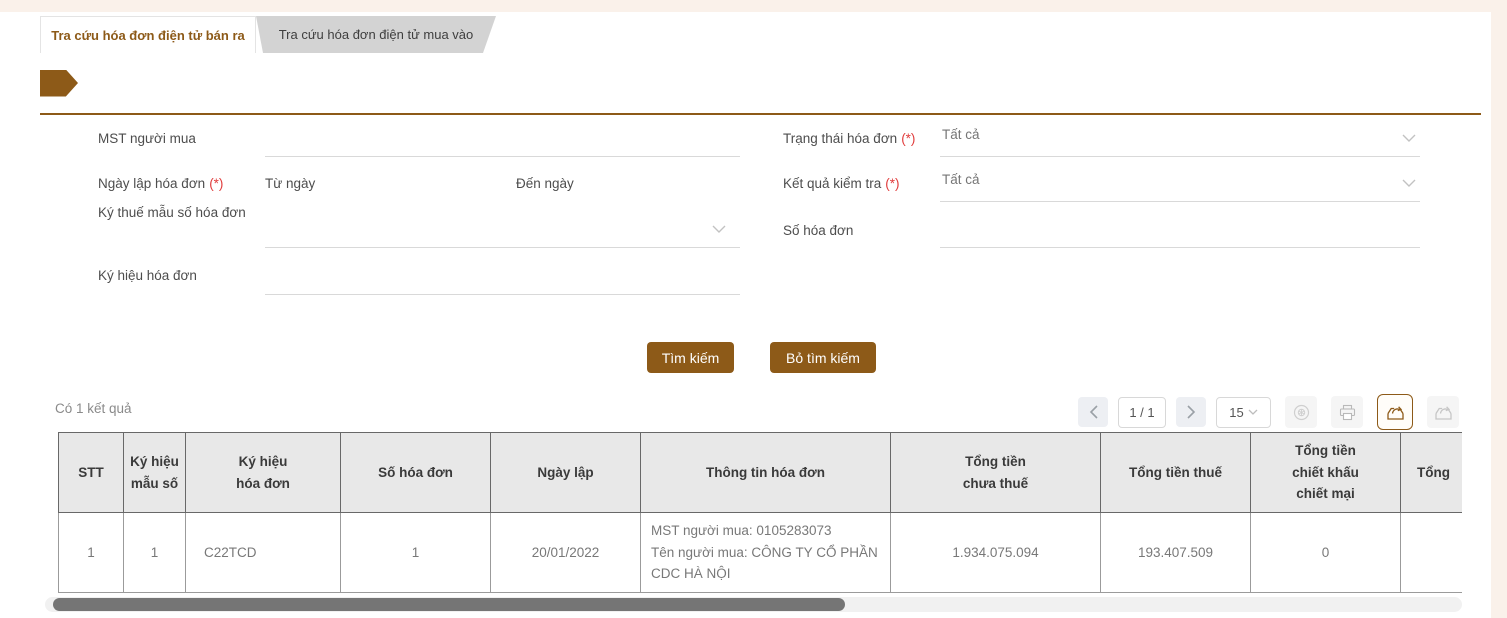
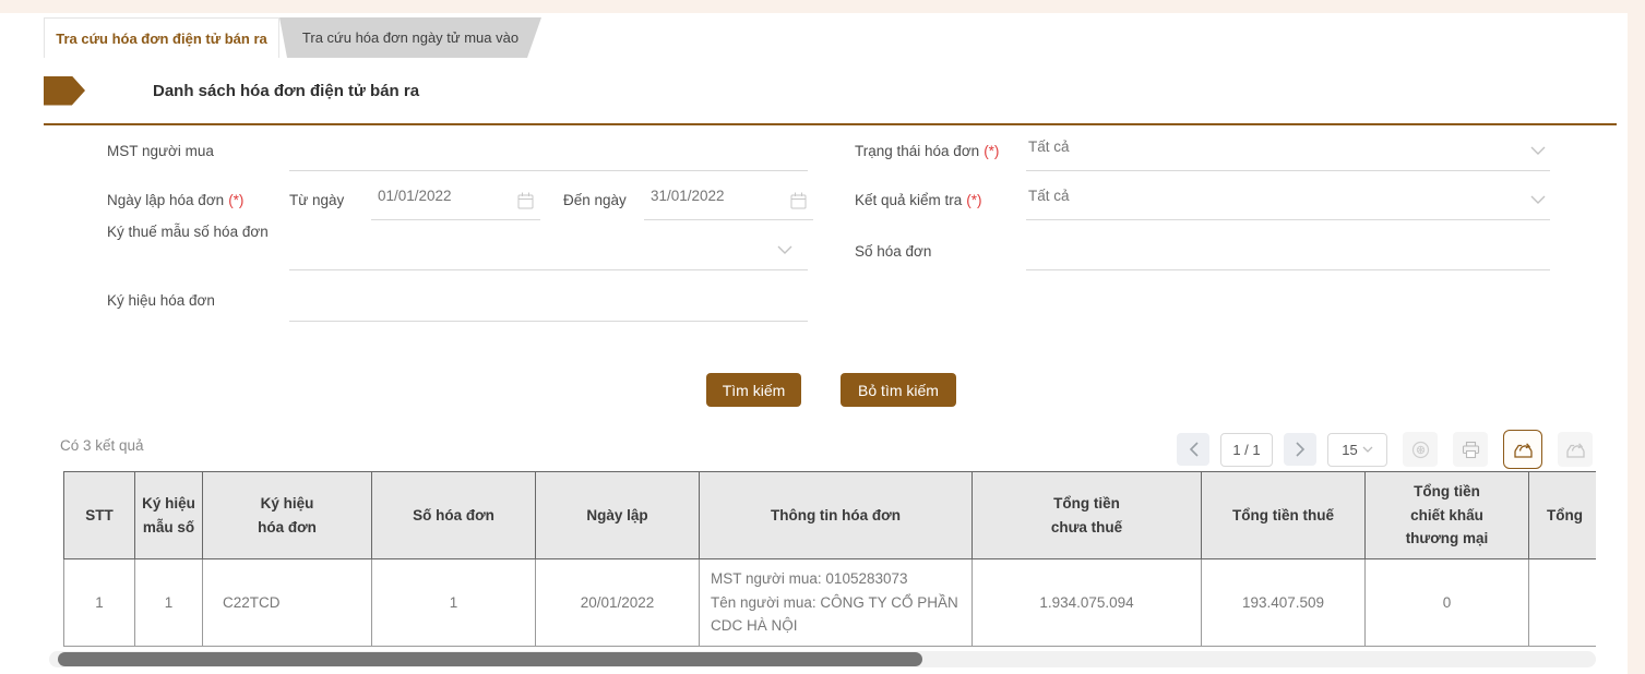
  Tra cứu hóa đơn điện tử bán ra
- Tra cứu hóa đơn điện tử mua vào
+ Tra cứu hóa đơn ngày tử mua vào
+ Danh sách hóa đơn điện tử bán ra
  MST người mua
  Trạng thái hóa đơn (*)
  Tất cả
  Ngày lập hóa đơn (*)
  Từ ngày
+ 01/01/2022
  Đến ngày
+ 31/01/2022
  Kết quả kiểm tra (*)
  Tất cả
  Ký thuế mẫu số hóa đơn
  Số hóa đơn
  Ký hiệu hóa đơn
  Tìm kiếm
  Bỏ tìm kiếm
- Có 1 kết quả
+ Có 3 kết quả
  1 / 1
  15
- STT	Ký hiệu mẫu số	Ký hiệu hóa đơn	Số hóa đơn	Ngày lập	Thông tin hóa đơn	Tổng tiền chưa thuế	Tổng tiền thuế	Tổng tiền chiết khấu chiết mại	Tổng
+ STT	Ký hiệu mẫu số	Ký hiệu hóa đơn	Số hóa đơn	Ngày lập	Thông tin hóa đơn	Tổng tiền chưa thuế	Tổng tiền thuế	Tổng tiền chiết khấu thương mại	Tổng
  1	1	C22TCD	1	20/01/2022	MST người mua: 0105283073 Tên người mua: CÔNG TY CỔ PHẦN CDC HÀ NỘI	1.934.075.094	193.407.509	0
